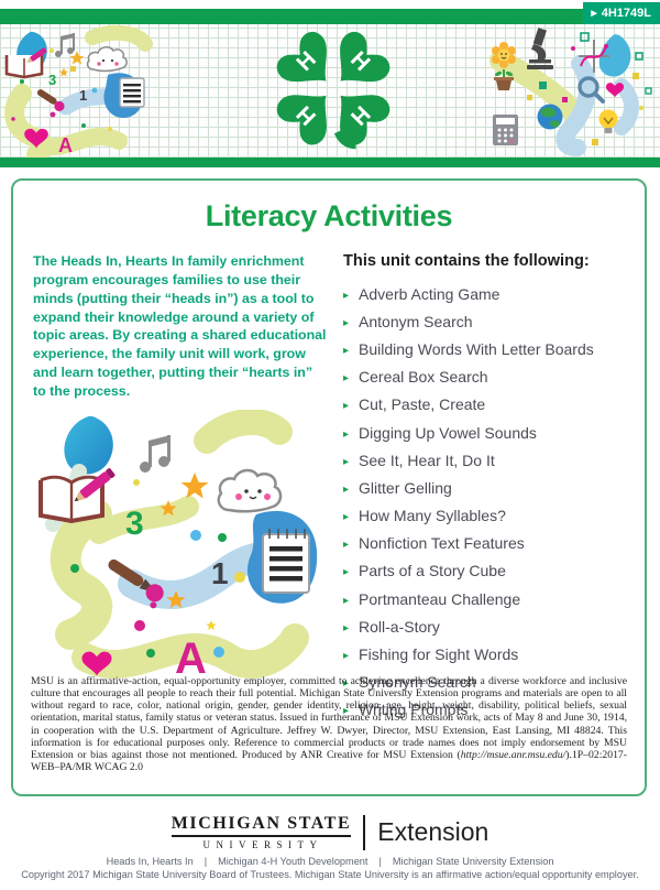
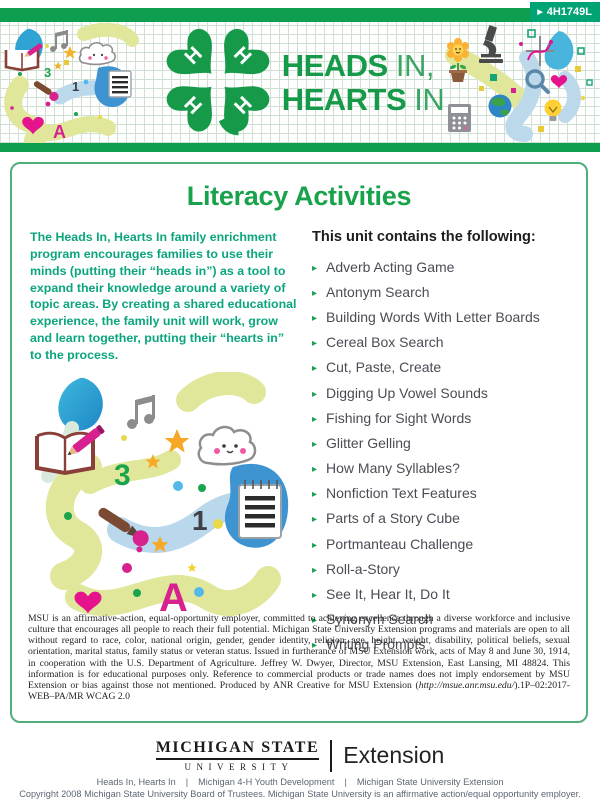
  4H1749L
  3
  1
  A
+ HEADS IN,
+ HEARTS IN
  Literacy Activities
  The Heads In, Hearts In family enrichment program encourages families to use their minds (putting their “heads in”) as a tool to expand their knowledge around a variety of topic areas. By creating a shared educational experience, the family unit will work, grow and learn together, putting their “hearts in” to the process.
  3
  1
  A
  This unit contains the following:
  ▸
  Adverb Acting Game
  ▸
  Antonym Search
  ▸
  Building Words With Letter Boards
  ▸
  Cereal Box Search
  ▸
  Cut, Paste, Create
  ▸
  Digging Up Vowel Sounds
  ▸
- See It, Hear It, Do It
+ Fishing for Sight Words
  ▸
  Glitter Gelling
  ▸
  How Many Syllables?
  ▸
  Nonfiction Text Features
  ▸
  Parts of a Story Cube
  ▸
  Portmanteau Challenge
  ▸
  Roll-a-Story
  ▸
- Fishing for Sight Words
+ See It, Hear It, Do It
  ▸
  Synonym Search
  ▸
  Writing Prompts
  MSU is an affirmative-action, equal-opportunity employer, committed to achieving excellence through a diverse workforce and inclusive culture that encourages all people to reach their full potential. Michigan State University Extension programs and materials are open to all without regard to race, color, national origin, gender, gender identity, religion, age, height, weight, disability, political beliefs, sexual orientation, marital status, family status or veteran status. Issued in furtherance of MSU Extension work, acts of May 8 and June 30, 1914, in cooperation with the U.S. Department of Agriculture. Jeffrey W. Dwyer, Director, MSU Extension, East Lansing, MI 48824. This information is for educational purposes only. Reference to commercial products or trade names does not imply endorsement by MSU Extension or bias against those not mentioned. Produced by ANR Creative for MSU Extension (http://msue.anr.msu.edu/).1P–02:2017-WEB–PA/MR WCAG 2.0
  MICHIGAN STATE
  UNIVERSITY
  Extension
  Heads In, Hearts In | Michigan 4-H Youth Development | Michigan State University Extension
- Copyright 2017 Michigan State University Board of Trustees. Michigan State University is an affirmative action/equal opportunity employer.
+ Copyright 2008 Michigan State University Board of Trustees. Michigan State University is an affirmative action/equal opportunity employer.
